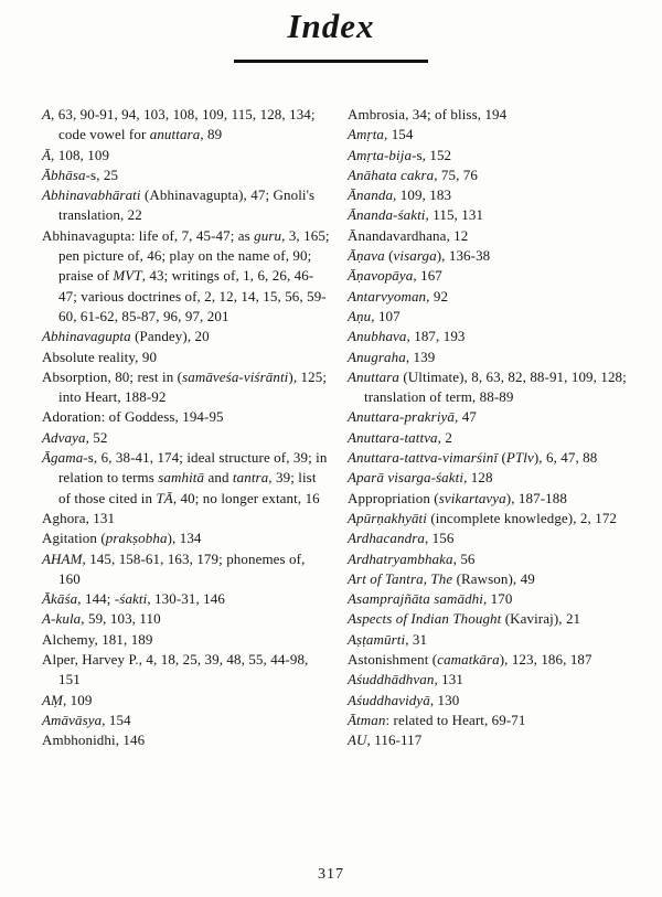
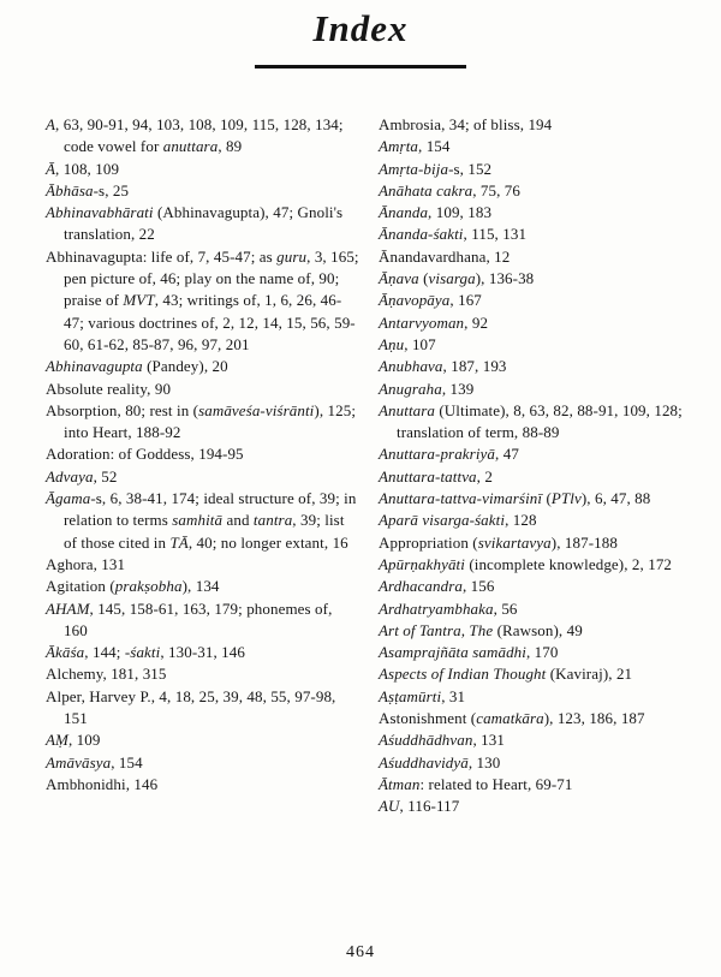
  Index
  A, 63, 90-91, 94, 103, 108, 109, 115, 128, 134; code vowel for anuttara, 89
  Ā, 108, 109
  Ābhāsa-s, 25
  Abhinavabhārati (Abhinavagupta), 47; Gnoli's translation, 22
  Abhinavagupta: life of, 7, 45-47; as guru, 3, 165; pen picture of, 46; play on the name of, 90; praise of MVT, 43; writings of, 1, 6, 26, 46-47; various doctrines of, 2, 12, 14, 15, 56, 59-60, 61-62, 85-87, 96, 97, 201
  Abhinavagupta (Pandey), 20
  Absolute reality, 90
  Absorption, 80; rest in (samāveśa-viśrānti), 125; into Heart, 188-92
  Adoration: of Goddess, 194-95
  Advaya, 52
  Āgama-s, 6, 38-41, 174; ideal structure of, 39; in relation to terms samhitā and tantra, 39; list of those cited in TĀ, 40; no longer extant, 16
  Aghora, 131
  Agitation (prakṣobha), 134
  AHAM, 145, 158-61, 163, 179; phonemes of, 160
  Ākāśa, 144; -śakti, 130-31, 146
- A-kula, 59, 103, 110
- Alchemy, 181, 189
+ Alchemy, 181, 315
- Alper, Harvey P., 4, 18, 25, 39, 48, 55, 44-98, 151
+ Alper, Harvey P., 4, 18, 25, 39, 48, 55, 97-98, 151
  AṂ, 109
  Amāvāsya, 154
  Ambhonidhi, 146
  Ambrosia, 34; of bliss, 194
  Amṛta, 154
  Amṛta-bija-s, 152
  Anāhata cakra, 75, 76
  Ānanda, 109, 183
  Ānanda-śakti, 115, 131
  Ānandavardhana, 12
  Āṇava (visarga), 136-38
  Āṇavopāya, 167
  Antarvyoman, 92
  Aṇu, 107
  Anubhava, 187, 193
  Anugraha, 139
  Anuttara (Ultimate), 8, 63, 82, 88-91, 109, 128; translation of term, 88-89
  Anuttara-prakriyā, 47
  Anuttara-tattva, 2
  Anuttara-tattva-vimarśinī (PTlv), 6, 47, 88
  Aparā visarga-śakti, 128
  Appropriation (svikartavya), 187-188
  Apūrṇakhyāti (incomplete knowledge), 2, 172
  Ardhacandra, 156
  Ardhatryambhaka, 56
  Art of Tantra, The (Rawson), 49
  Asamprajñāta samādhi, 170
  Aspects of Indian Thought (Kaviraj), 21
  Aṣṭamūrti, 31
  Astonishment (camatkāra), 123, 186, 187
  Aśuddhādhvan, 131
  Aśuddhavidyā, 130
  Ātman: related to Heart, 69-71
  AU, 116-117
- 317
+ 464
